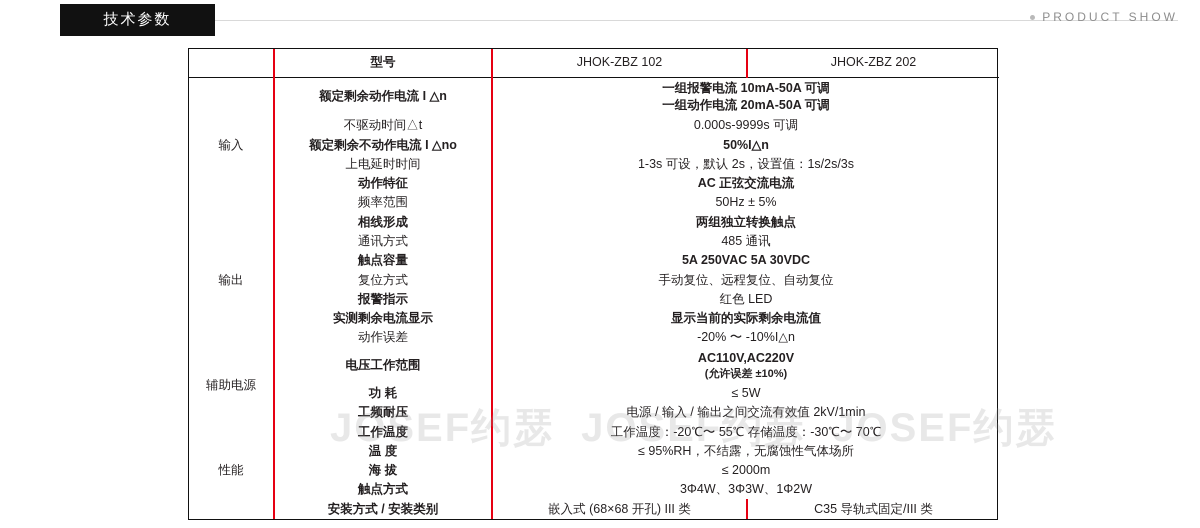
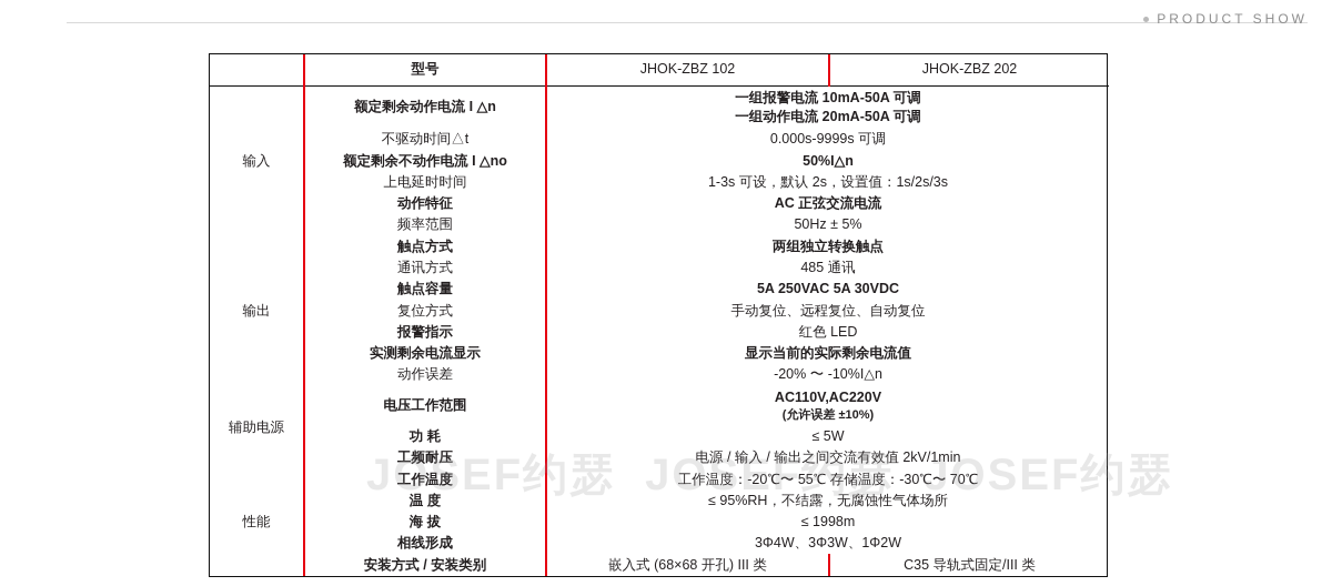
- 技术参数
  PRODUCT SHOW
  	型号	JHOK-ZBZ 102	JHOK-ZBZ 202
  输入	额定剩余动作电流 I △n	一组报警电流 10mA-50A 可调 一组动作电流 20mA-50A 可调
  不驱动时间△t	0.000s-9999s 可调
  额定剩余不动作电流 I △no	50%I△n
  上电延时时间	1-3s 可设，默认 2s，设置值：1s/2s/3s
  动作特征	AC 正弦交流电流
  频率范围	50Hz ± 5%
- 输出	相线形成	两组独立转换触点
+ 输出	触点方式	两组独立转换触点
  通讯方式	485 通讯
  触点容量	5A 250VAC 5A 30VDC
  复位方式	手动复位、远程复位、自动复位
  报警指示	红色 LED
  实测剩余电流显示	显示当前的实际剩余电流值
  动作误差	-20% 〜 -10%I△n
  辅助电源	电压工作范围	AC110V,AC220V (允许误差 ±10%)
  功 耗	≤ 5W
  工频耐压	电源 / 输入 / 输出之间交流有效值 2kV/1min
  性能	工作温度	工作温度：-20℃〜 55℃ 存储温度：-30℃〜 70℃
  温 度	≤ 95%RH，不结露，无腐蚀性气体场所
- 海 拔	≤ 2000m
+ 海 拔	≤ 1998m
- 触点方式	3Φ4W、3Φ3W、1Φ2W
+ 相线形成	3Φ4W、3Φ3W、1Φ2W
  安装方式 / 安装类别	嵌入式 (68×68 开孔) III 类	C35 导轨式固定/III 类
  JOSEF约瑟 JOSEF约瑟 JOSEF约瑟
